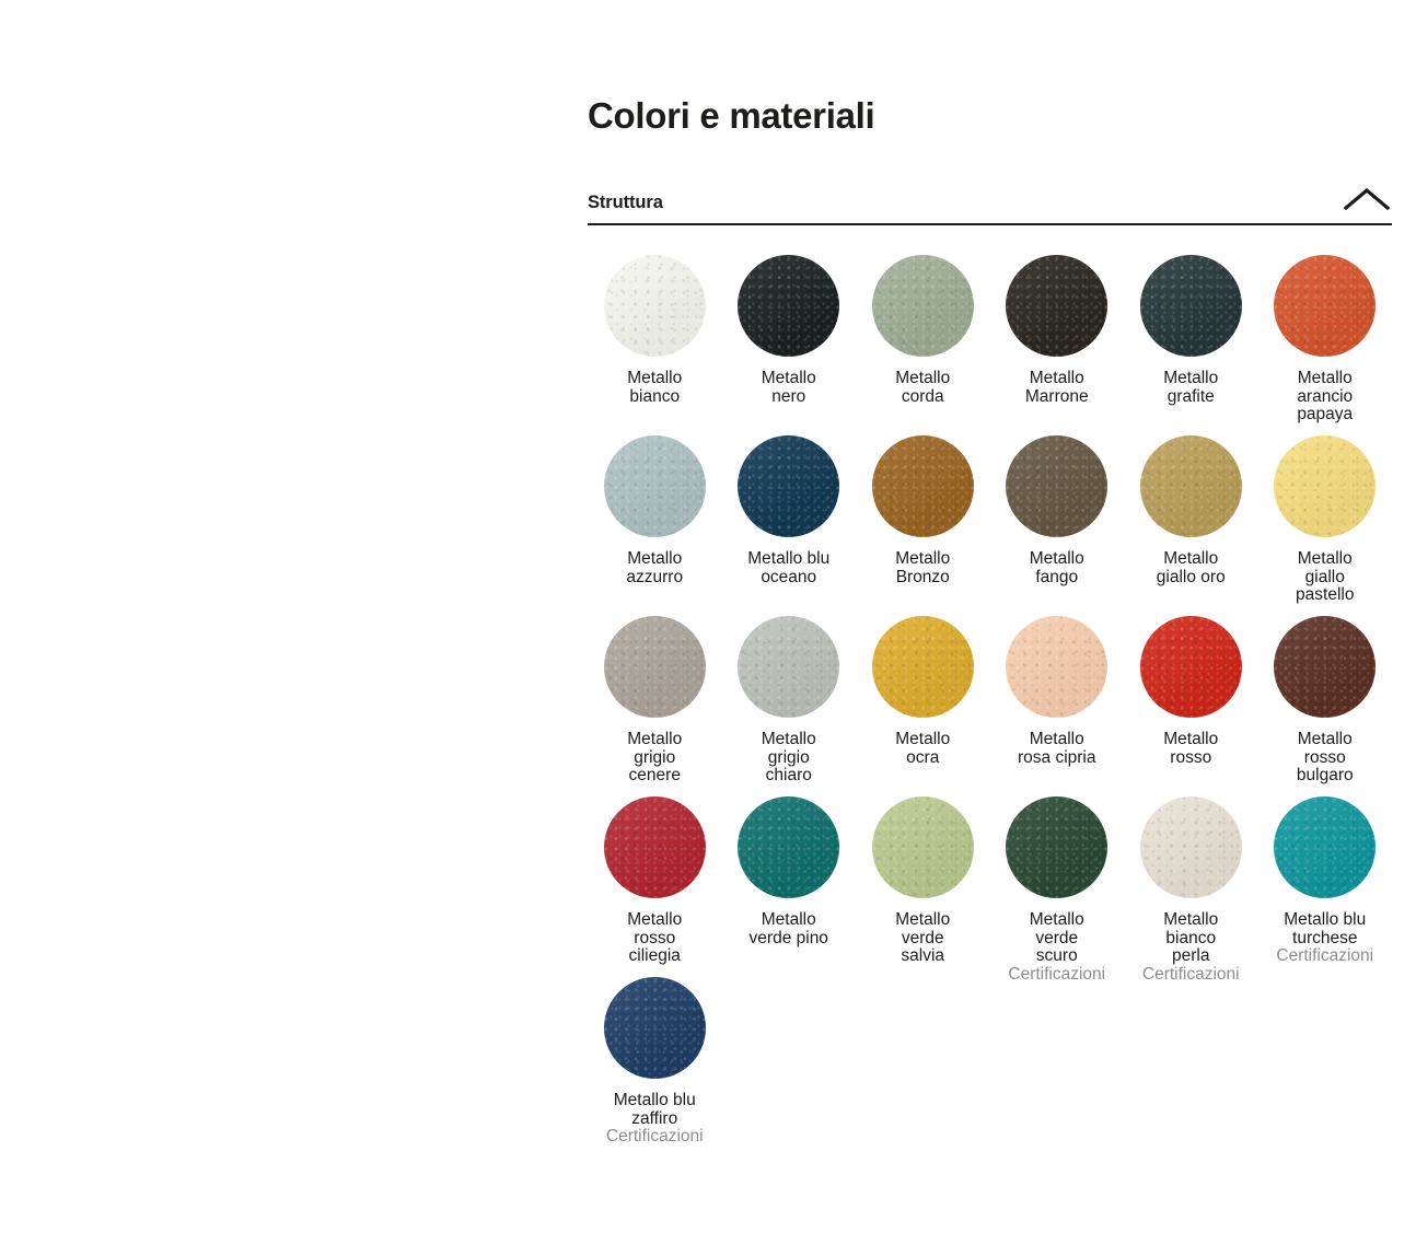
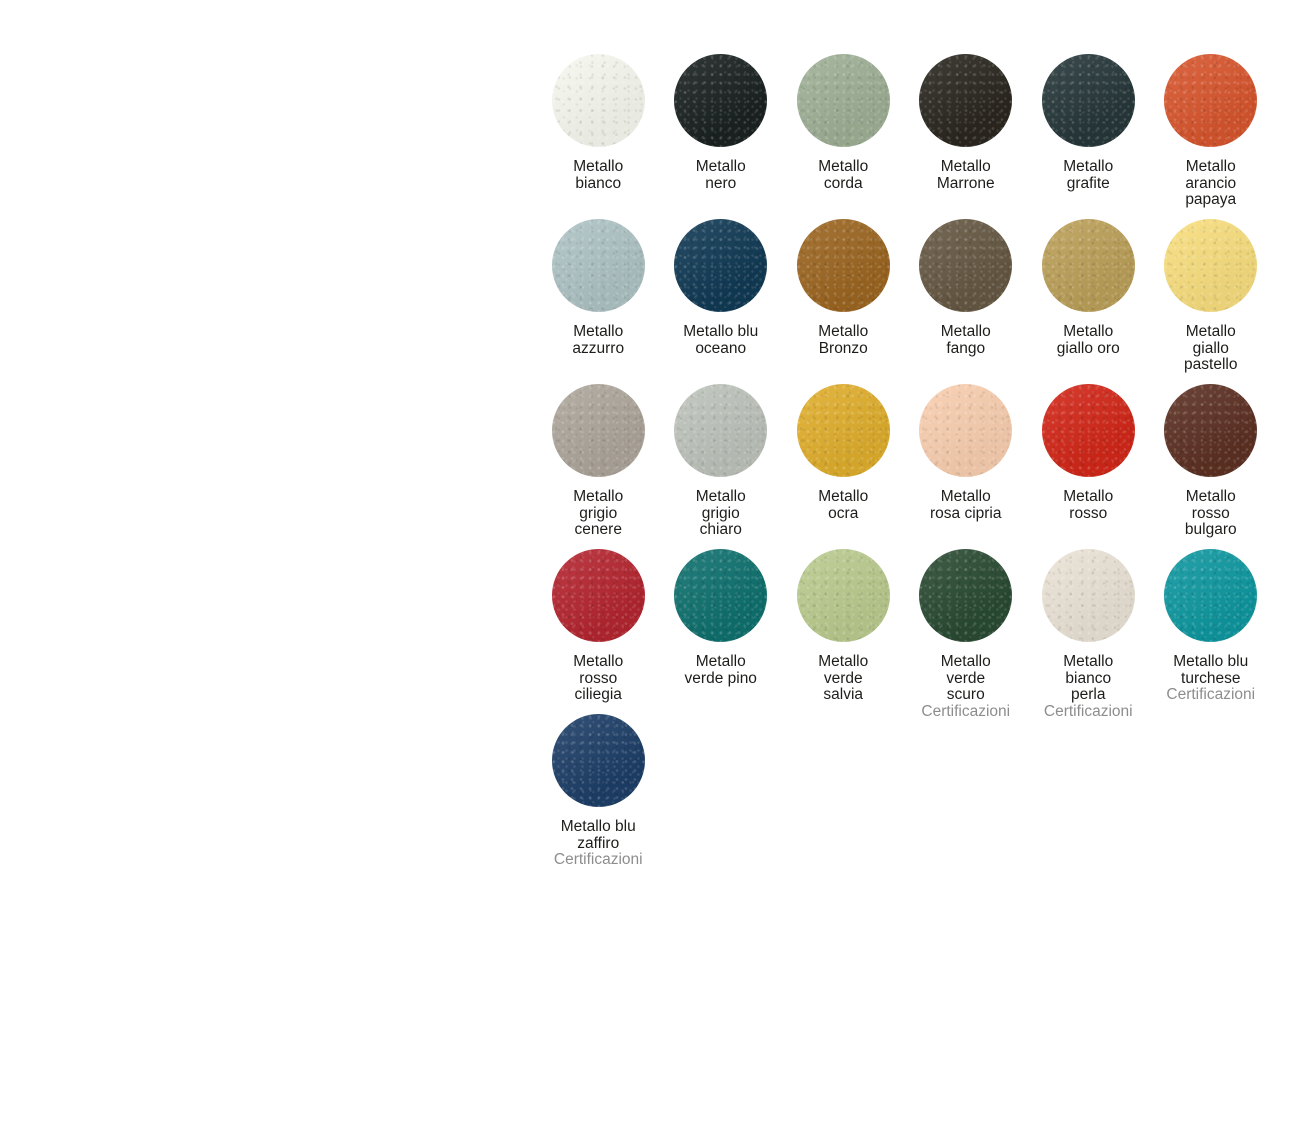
- Colori e materiali
- Struttura
  Metallo
  bianco
  Metallo
  nero
  Metallo
  corda
  Metallo
  Marrone
  Metallo
  grafite
  Metallo
  arancio
  papaya
  Metallo
  azzurro
  Metallo blu
  oceano
  Metallo
  Bronzo
  Metallo
  fango
  Metallo
  giallo oro
  Metallo
  giallo
  pastello
  Metallo
  grigio
  cenere
  Metallo
  grigio
  chiaro
  Metallo
  ocra
  Metallo
  rosa cipria
  Metallo
  rosso
  Metallo
  rosso
  bulgaro
  Metallo
  rosso
  ciliegia
  Metallo
  verde pino
  Metallo
  verde
  salvia
  Metallo
  verde
  scuro
  Certificazioni
  Metallo
  bianco
  perla
  Certificazioni
  Metallo blu
  turchese
  Certificazioni
  Metallo blu
  zaffiro
  Certificazioni
